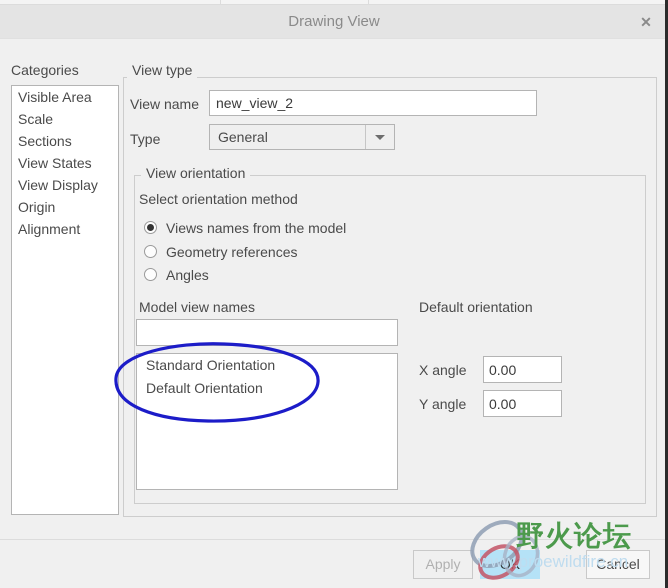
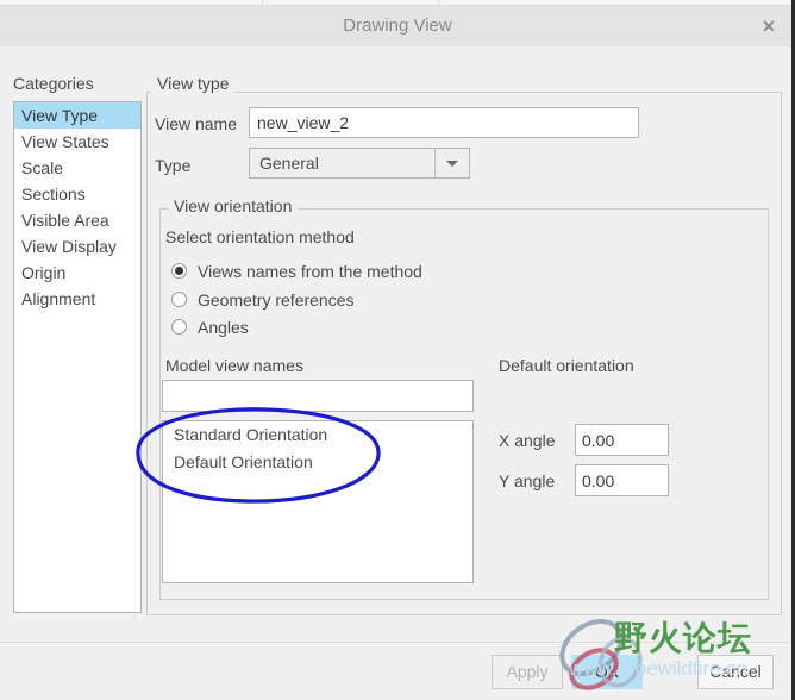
  Drawing View
  ✕
  Categories
+ View Type
- Visible Area
+ View States
  Scale
  Sections
- View States
+ Visible Area
  View Display
  Origin
  Alignment
  View type
  View name
  new_view_2
  Type
  General
  View orientation
  Select orientation method
- Views names from the model
+ Views names from the method
  Geometry references
  Angles
  Model view names
  Standard Orientation
  Default Orientation
  Default orientation
  X angle
  0.00
  Y angle
  0.00
  Apply
  OK
  Cancel
  野火论坛
  www.proewildfire.cn
